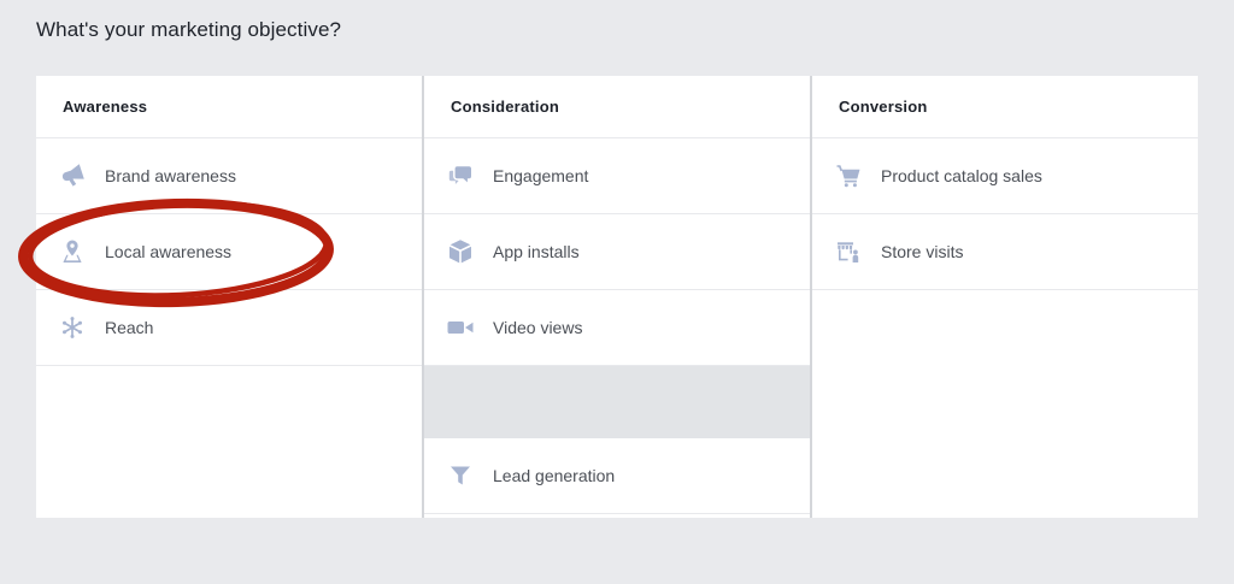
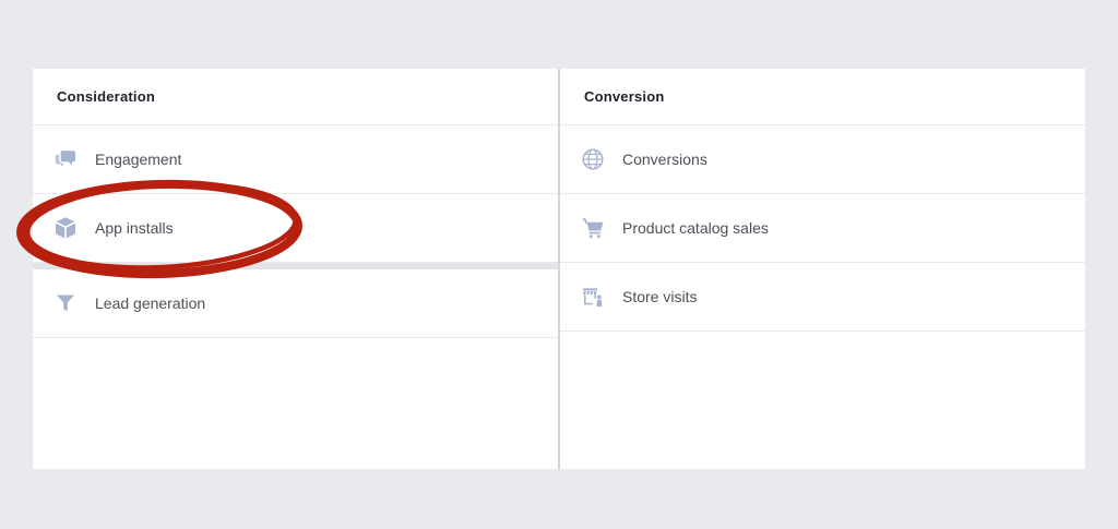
- What's your marketing objective?
- Awareness
- Brand awareness
- Local awareness
- Reach
  Consideration
  Engagement
  App installs
- Video views
  Lead generation
  Conversion
+ Conversions
  Product catalog sales
  Store visits
